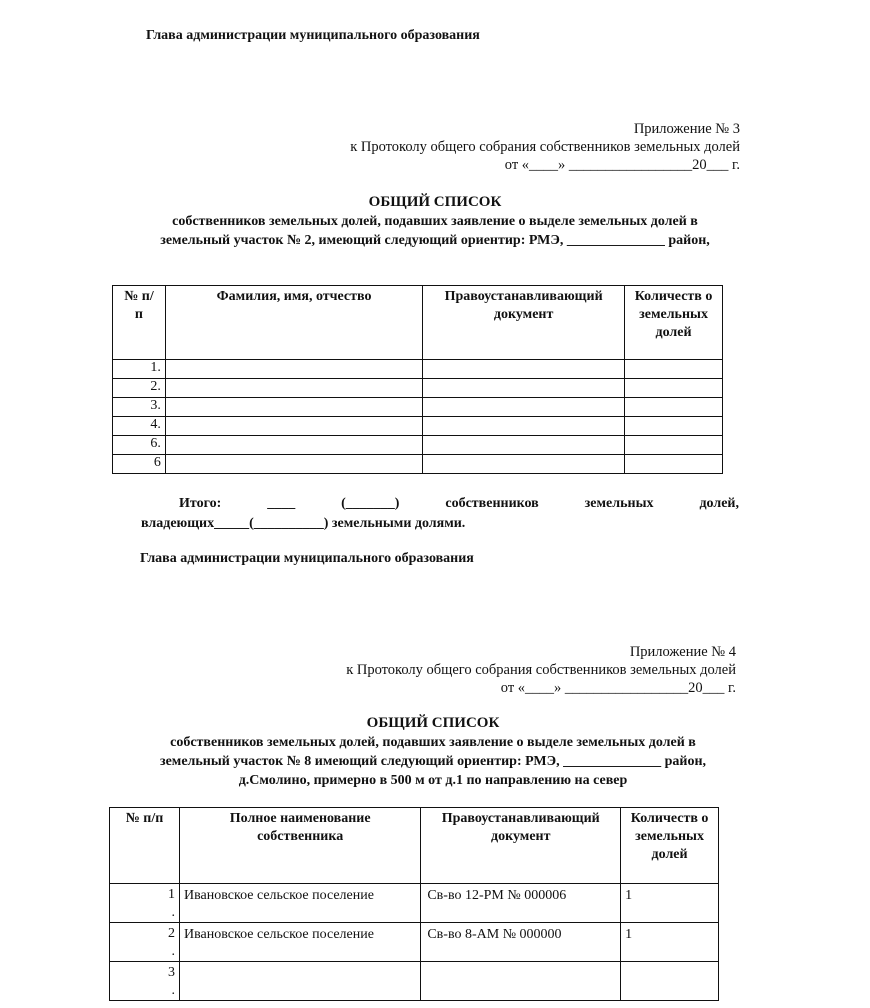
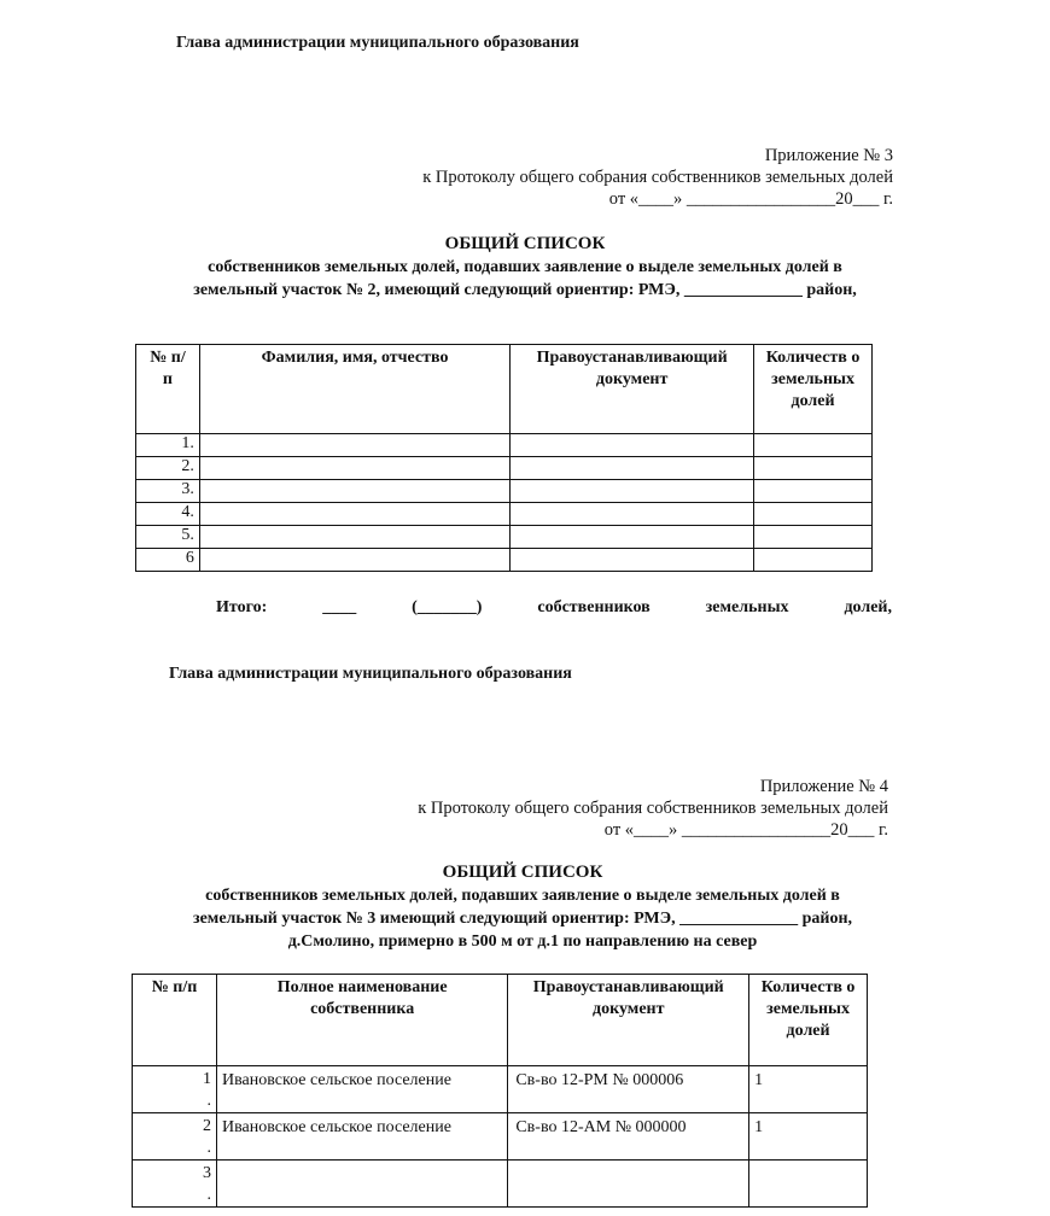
  Глава администрации муниципального образования
  Приложение № 3
  к Протоколу общего собрания собственников земельных долей
  от «____» _________________20___ г.
  ОБЩИЙ СПИСОК
  собственников земельных долей, подавших заявление о выделе земельных долей в
  земельный участок № 2, имеющий следующий ориентир: РМЭ, ______________ район,
  № п/п	Фамилия, имя, отчество	Правоустанавливающий документ	Количеств о земельных долей
  1.
  2.
  3.
  4.
- 6.
+ 5.
  6
  Итого:
  ____
  (_______)
  собственников
  земельных
  долей,
- владеющих_____(__________) земельными долями.
  Глава администрации муниципального образования
  Приложение № 4
  к Протоколу общего собрания собственников земельных долей
  от «____» _________________20___ г.
  ОБЩИЙ СПИСОК
  собственников земельных долей, подавших заявление о выделе земельных долей в
- земельный участок № 8 имеющий следующий ориентир: РМЭ, ______________ район,
+ земельный участок № 3 имеющий следующий ориентир: РМЭ, ______________ район,
  д.Смолино, примерно в 500 м от д.1 по направлению на север
  № п/п	Полное наименование собственника	Правоустанавливающий документ	Количеств о земельных долей
  1 .	Ивановское сельское поселение	Св-во 12-РМ № 000006	1
- 2 .	Ивановское сельское поселение	Св-во 8-АМ № 000000	1
+ 2 .	Ивановское сельское поселение	Св-во 12-АМ № 000000	1
  3 .
